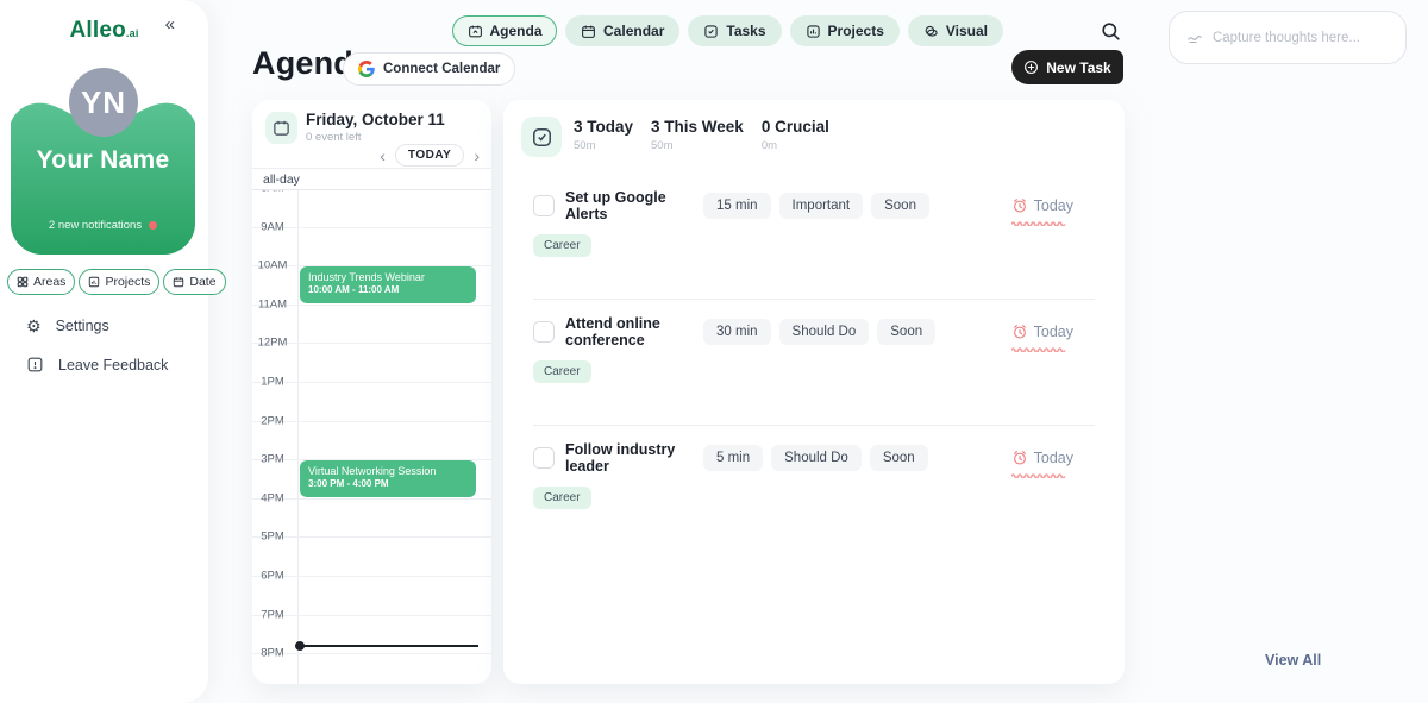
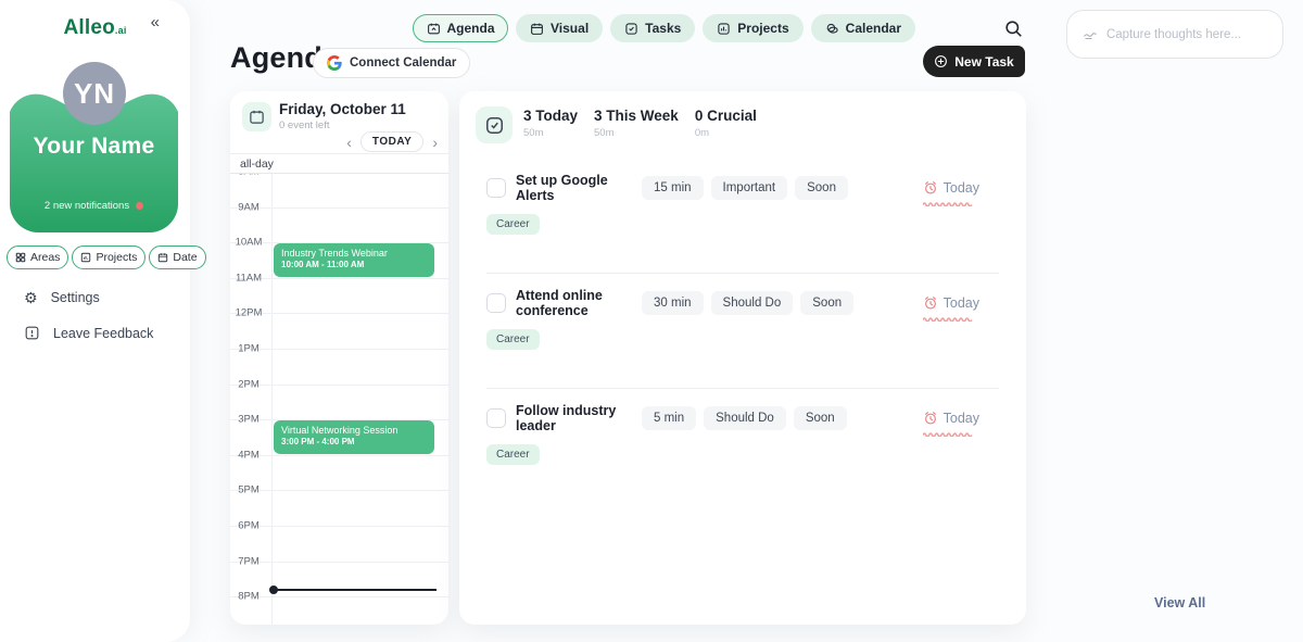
  Alleo.ai
  «
  Your Name
  2 new notifications
  YN
  Areas
  Projects
  Date
  ⚙
  Settings
  Leave Feedback
  Agenda
- Calendar
+ Visual
  Tasks
  Projects
- Visual
+ Calendar
  Capture thoughts here...
  Connect Calendar
  New Task
  Friday, October 11
  0 event left
  ‹
  TODAY
  ›
  all-day
  9AM
  10AM
  11AM
  12PM
  1PM
  2PM
  3PM
  4PM
  5PM
  6PM
  7PM
  8PM
  Industry Trends Webinar
  10:00 AM - 11:00 AM
  Virtual Networking Session
  3:00 PM - 4:00 PM
  3 Today
  50m
  3 This Week
  50m
  0 Crucial
  0m
  Set up Google Alerts
  15 min
  Important
  Soon
  Today
  Career
  Attend online conference
  30 min
  Should Do
  Soon
  Today
  Career
  Follow industry leader
  5 min
  Should Do
  Soon
  Today
  Career
  View All
